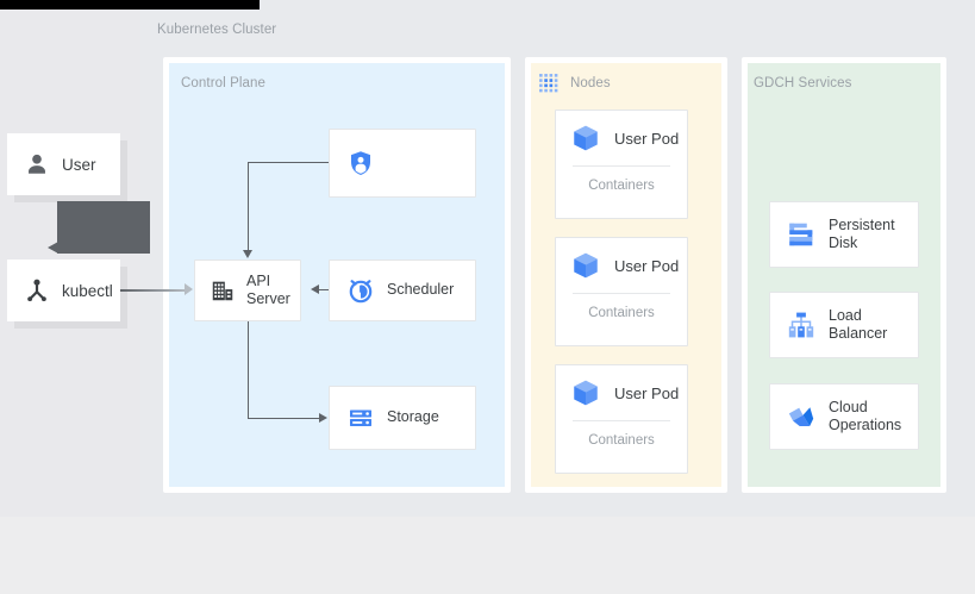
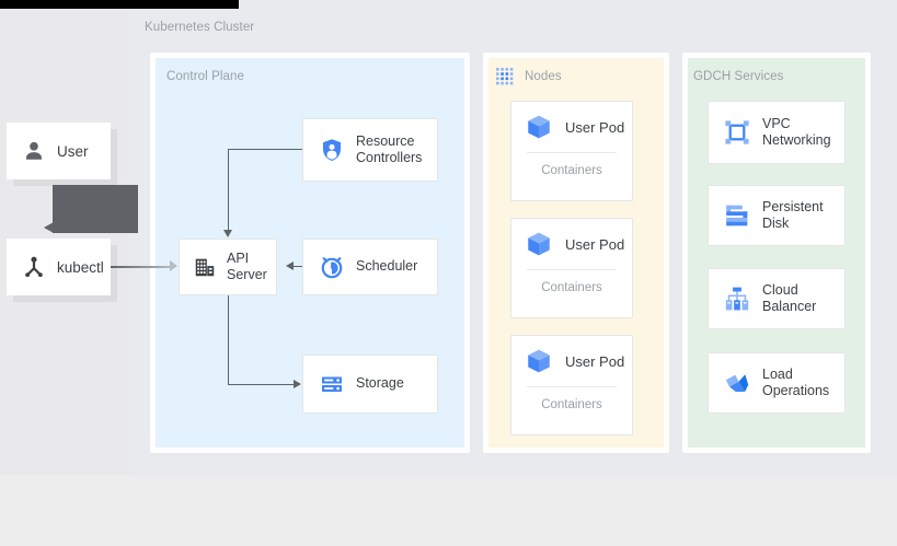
  Kubernetes Cluster
  Control Plane
  API
  Server
+ Resource
+ Controllers
  Scheduler
  Storage
  Nodes
  User Pod
  Containers
  User Pod
  Containers
  User Pod
  Containers
  GDCH Services
+ VPC
+ Networking
  Persistent
  Disk
- Load
+ Cloud
  Balancer
- Cloud
+ Load
  Operations
  User
  kubectl
